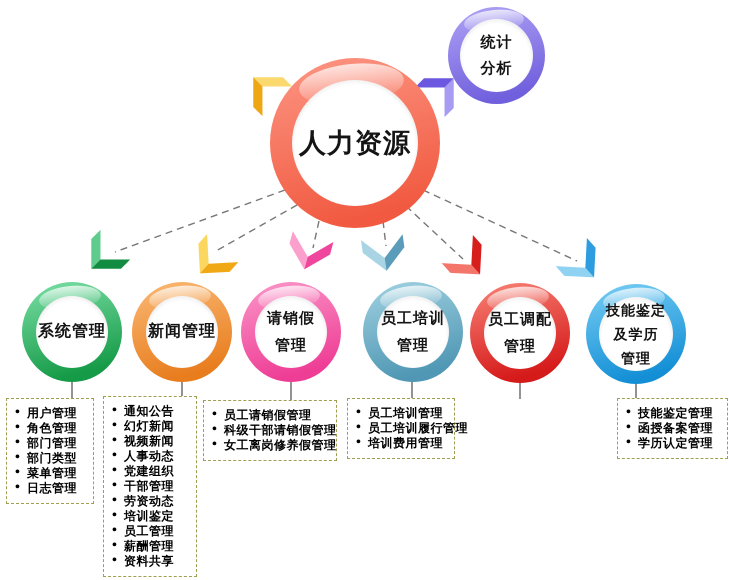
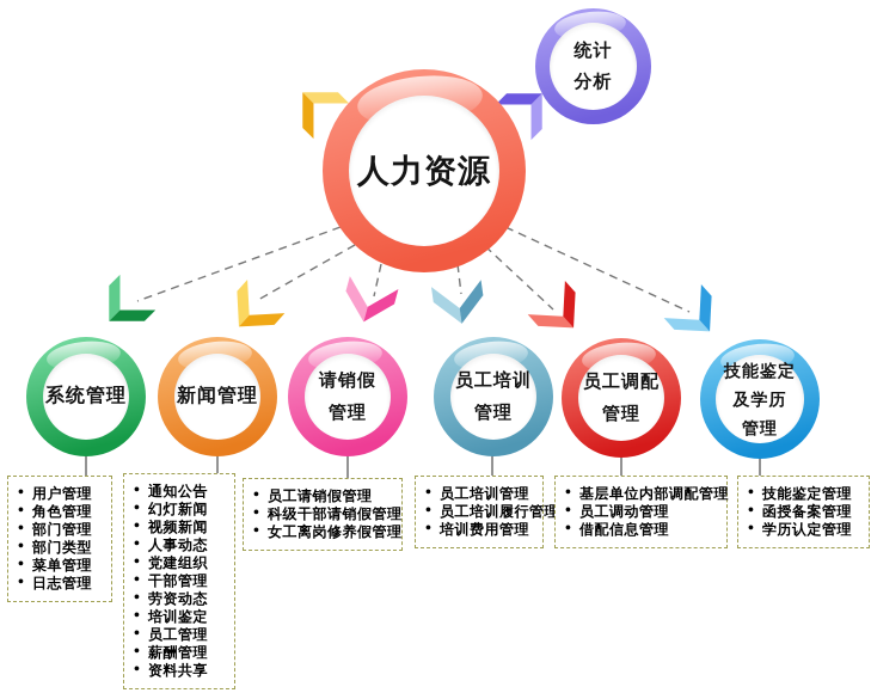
  人力资源
  统计
  分析
  系统管理
  新闻管理
  请销假
  管理
  员工培训
  管理
  员工调配
  管理
  技能鉴定
  及学历
  管理
  用户管理
  角色管理
  部门管理
  部门类型
  菜单管理
  日志管理
  通知公告
  幻灯新闻
  视频新闻
  人事动态
  党建组织
  干部管理
  劳资动态
  培训鉴定
  员工管理
  薪酬管理
  资料共享
  员工请销假管理
  科级干部请销假管理
  女工离岗修养假管理
  员工培训管理
  员工培训履行管理
  培训费用管理
+ 基层单位内部调配管理
+ 员工调动管理
+ 借配信息管理
  技能鉴定管理
  函授备案管理
  学历认定管理
